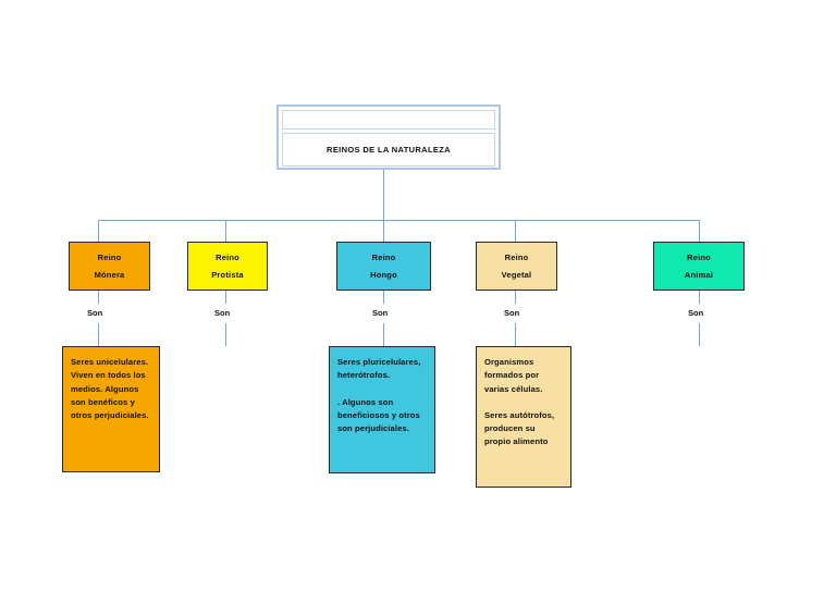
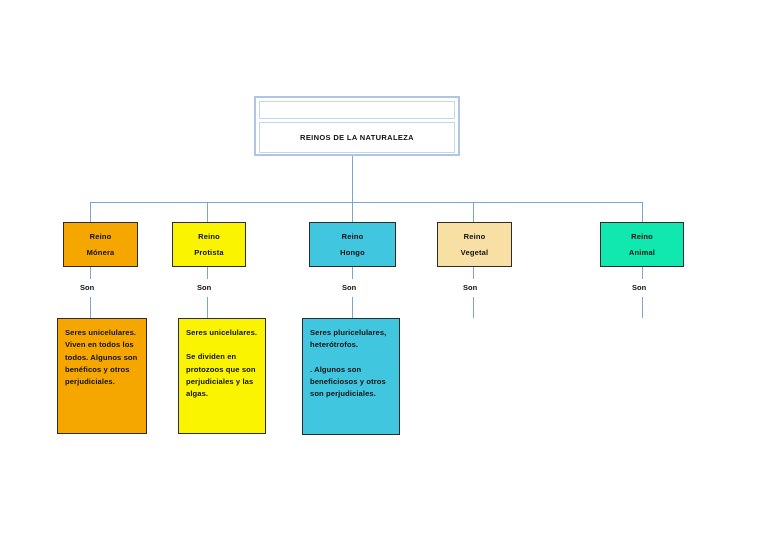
  REINOS DE LA NATURALEZA
  Reino
  Mónera
  Reino
  Protista
  Reino
  Hongo
  Reino
  Vegetal
  Reino
  Animal
  Son
  Son
  Son
  Son
  Son
- Seres unicelulares. Viven en todos los medios. Algunos son benéficos y otros perjudiciales.
+ Seres unicelulares. Viven en todos los todos. Algunos son benéficos y otros perjudiciales.
+ Seres unicelulares.
+ Se dividen en protozoos que son perjudiciales y las algas.
  Seres pluricelulares, heterótrofos.
  . Algunos son beneficiosos y otros son perjudiciales.
- Organismos formados por varias células.
- Seres autótrofos, producen su propio alimento
